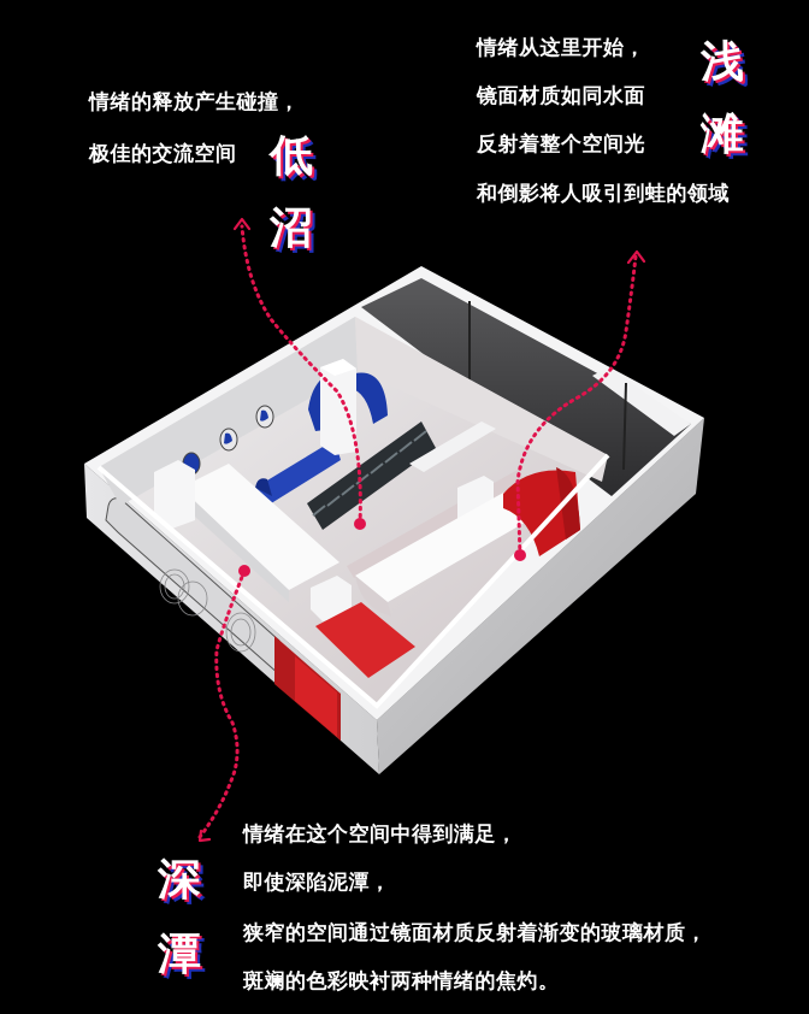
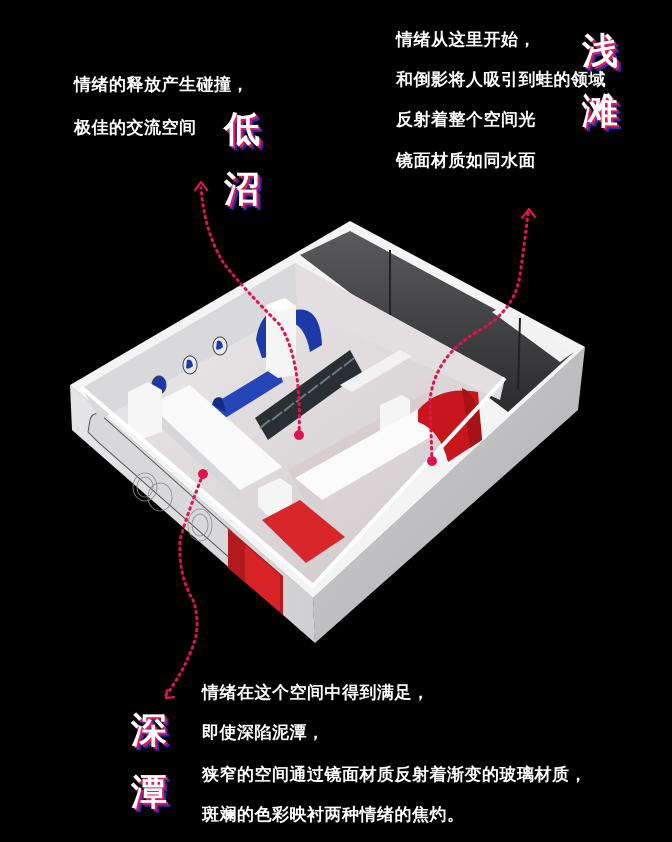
  情绪从这里开始，
- 镜面材质如同水面
+ 和倒影将人吸引到蛙的领域
  反射着整个空间光
- 和倒影将人吸引到蛙的领域
+ 镜面材质如同水面
  浅
  滩
  情绪的释放产生碰撞，
  极佳的交流空间
  低
  沼
  深
  潭
  情绪在这个空间中得到满足，
  即使深陷泥潭，
  狭窄的空间通过镜面材质反射着渐变的玻璃材质，
  斑斓的色彩映衬两种情绪的焦灼。
